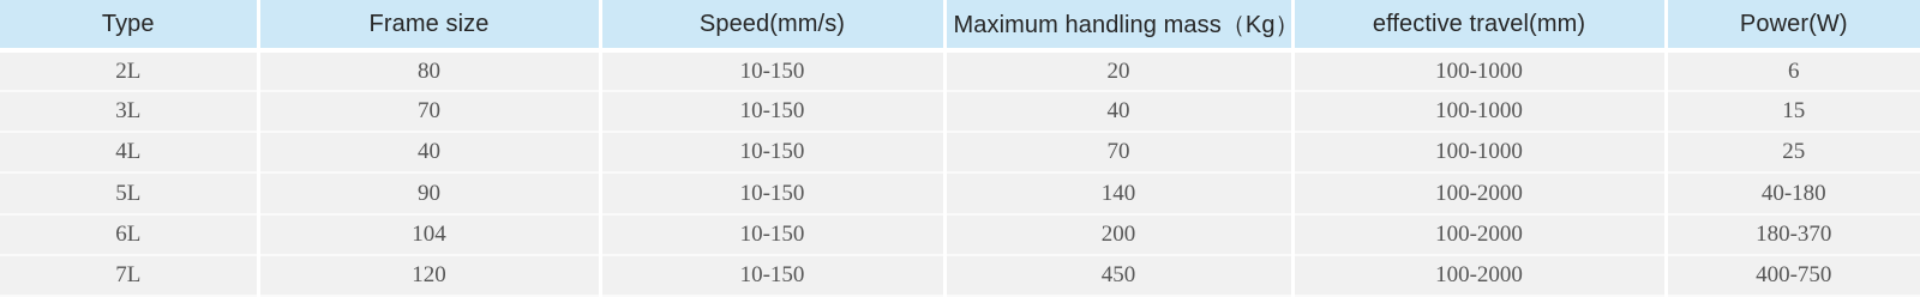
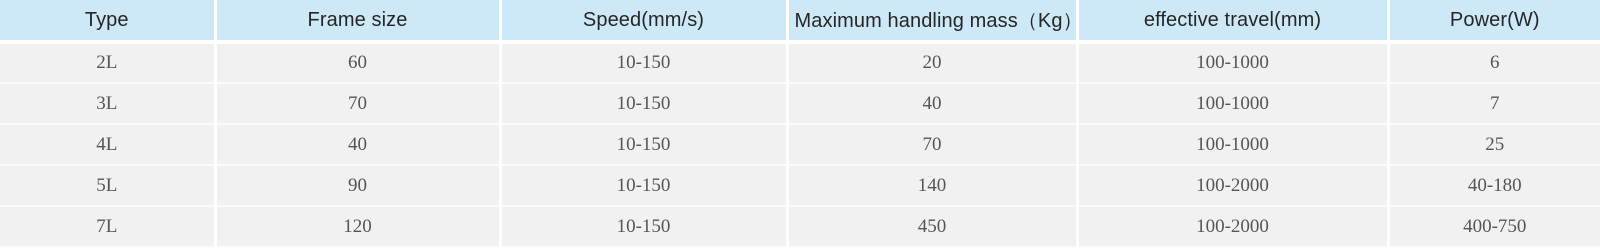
  Type	Frame size	Speed(mm/s)	Maximum handling mass（Kg）	effective travel(mm)	Power(W)
- 2L	80	10‑150	20	100‑1000	6
+ 2L	60	10‑150	20	100‑1000	6
- 3L	70	10‑150	40	100‑1000	15
+ 3L	70	10‑150	40	100‑1000	7
  4L	40	10‑150	70	100‑1000	25
  5L	90	10‑150	140	100‑2000	40‑180
- 6L	104	10‑150	200	100‑2000	180‑370
  7L	120	10‑150	450	100‑2000	400‑750
